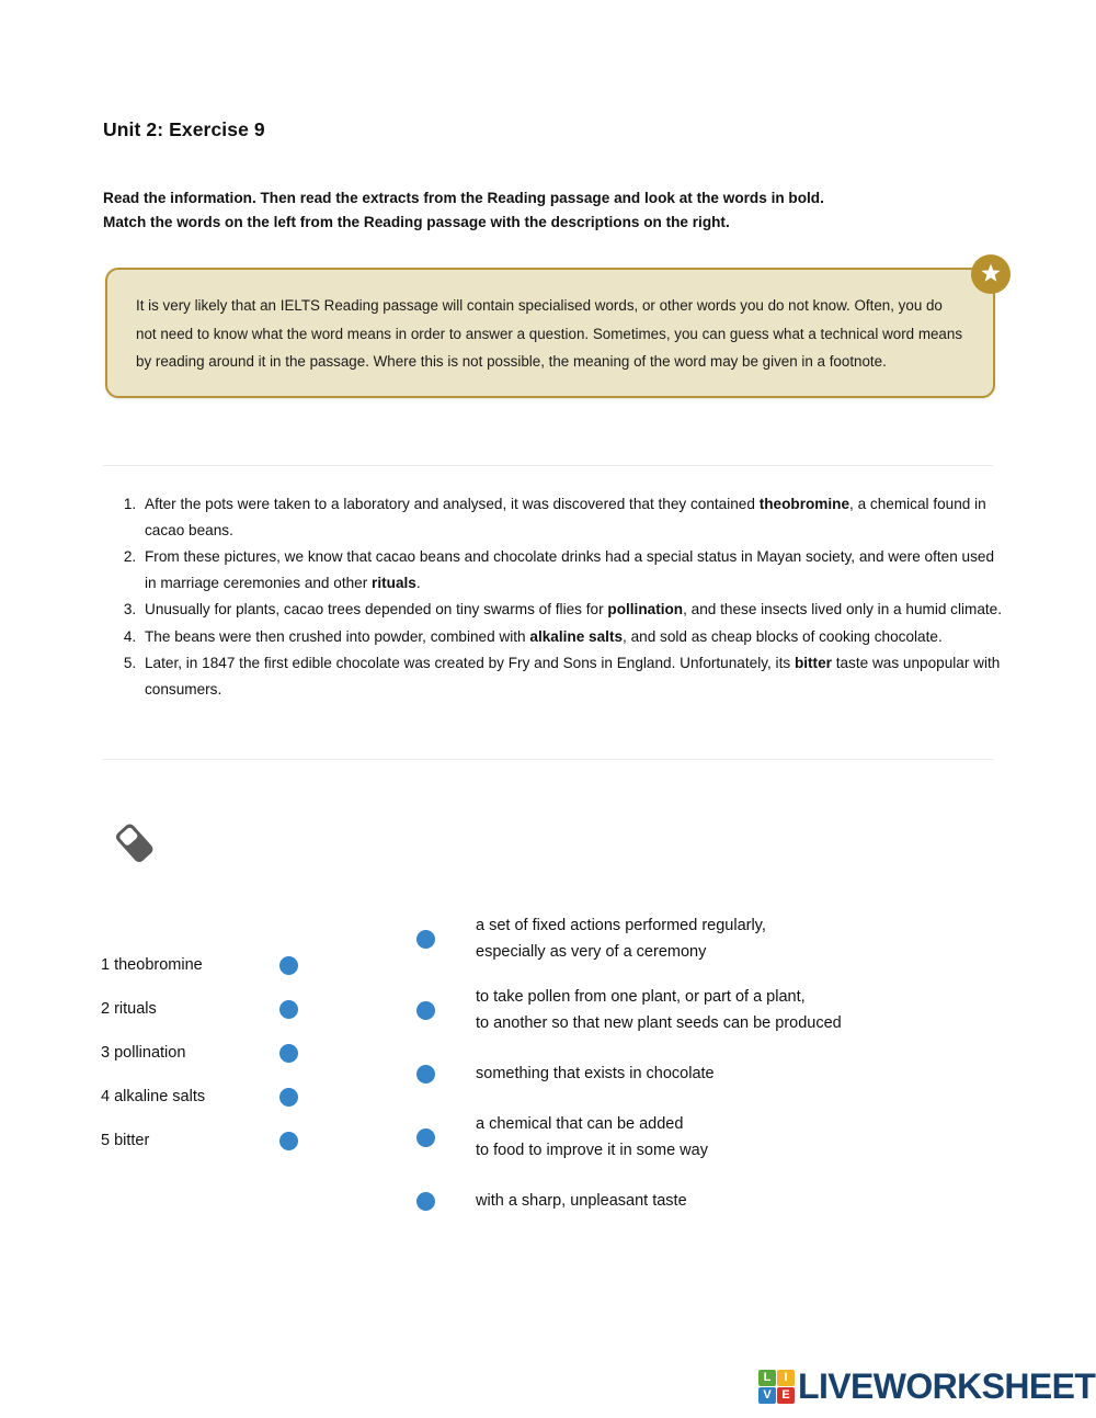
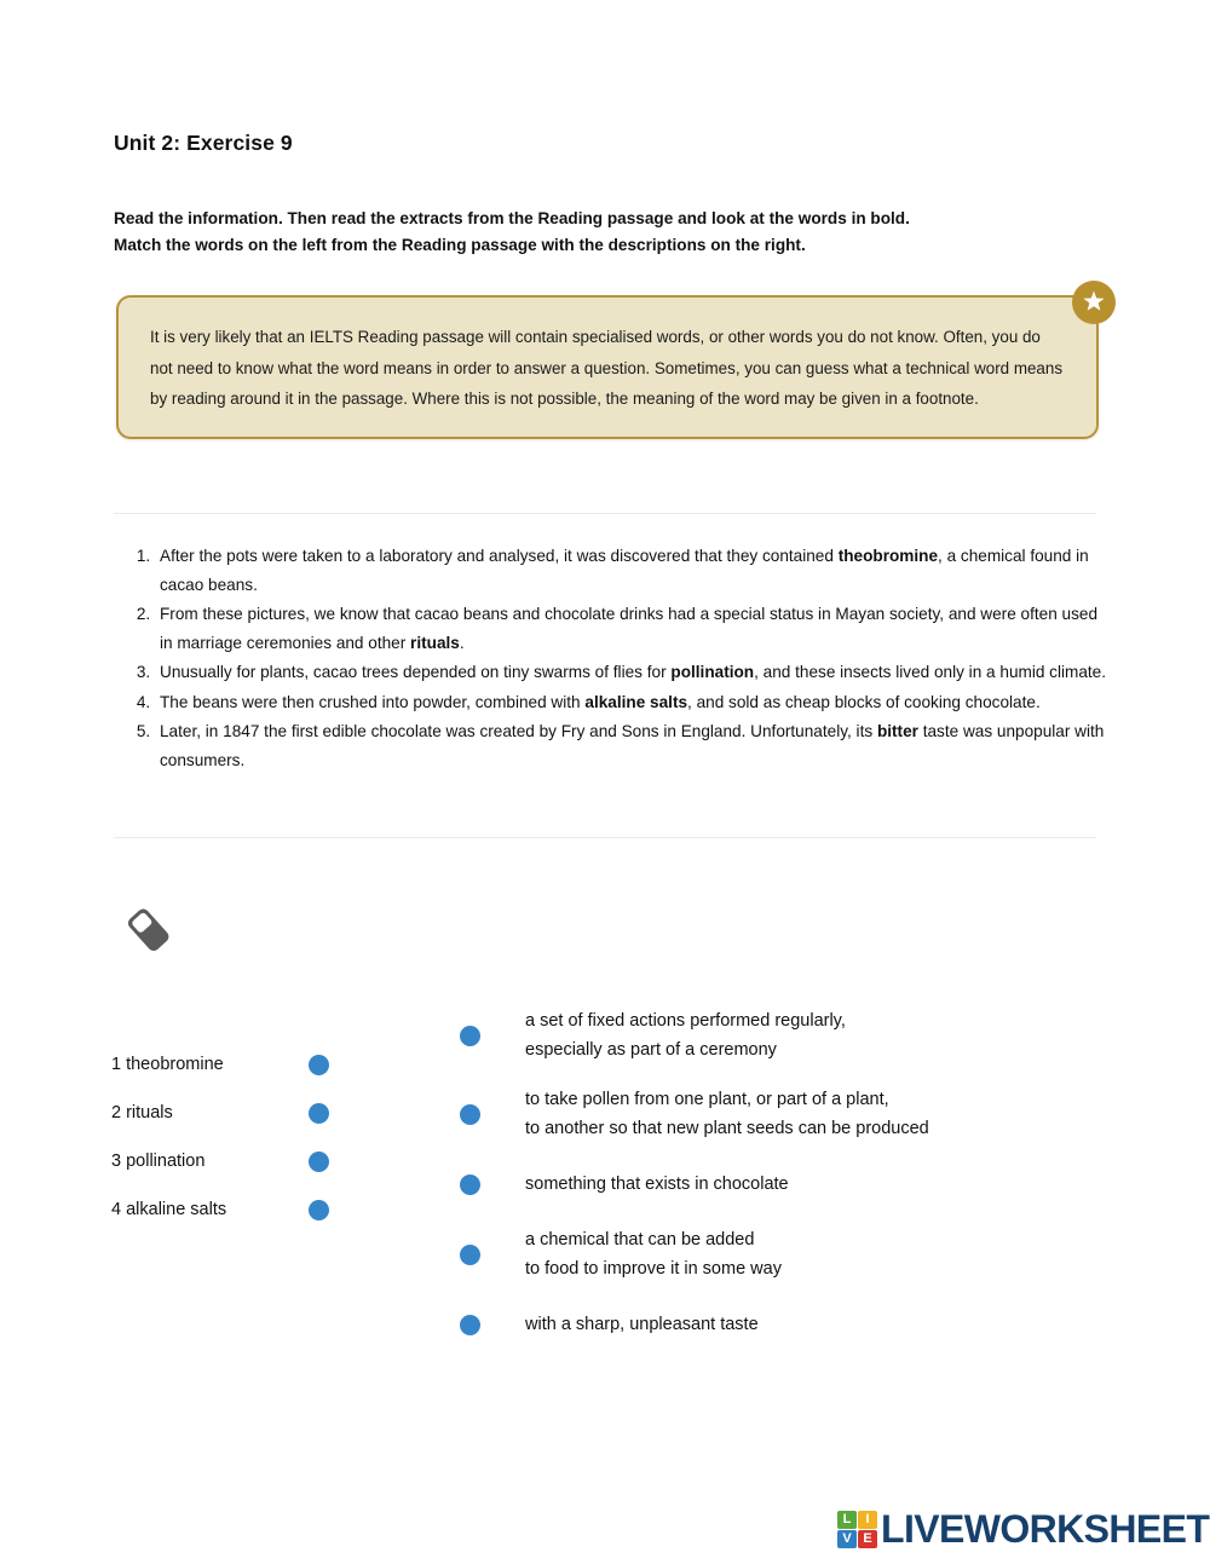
  Unit 2: Exercise 9
  Read the information. Then read the extracts from the Reading passage and look at the words in bold.
  Match the words on the left from the Reading passage with the descriptions on the right.
  It is very likely that an IELTS Reading passage will contain specialised words, or other words you do not know. Often, you do not need to know what the word means in order to answer a question. Sometimes, you can guess what a technical word means by reading around it in the passage. Where this is not possible, the meaning of the word may be given in a footnote.
  After the pots were taken to a laboratory and analysed, it was discovered that they contained theobromine, a chemical found in cacao beans.
  From these pictures, we know that cacao beans and chocolate drinks had a special status in Mayan society, and were often used in marriage ceremonies and other rituals.
  Unusually for plants, cacao trees depended on tiny swarms of flies for pollination, and these insects lived only in a humid climate.
  The beans were then crushed into powder, combined with alkaline salts, and sold as cheap blocks of cooking chocolate.
  Later, in 1847 the first edible chocolate was created by Fry and Sons in England. Unfortunately, its bitter taste was unpopular with consumers.
  1 theobromine
  2 rituals
  3 pollination
  4 alkaline salts
- 5 bitter
  a set of fixed actions performed regularly,
- especially as very of a ceremony
+ especially as part of a ceremony
  to take pollen from one plant, or part of a plant,
  to another so that new plant seeds can be produced
  something that exists in chocolate
  a chemical that can be added
  to food to improve it in some way
  with a sharp, unpleasant taste
  L
  I
  V
  E
  LIVEWORKSHEET
